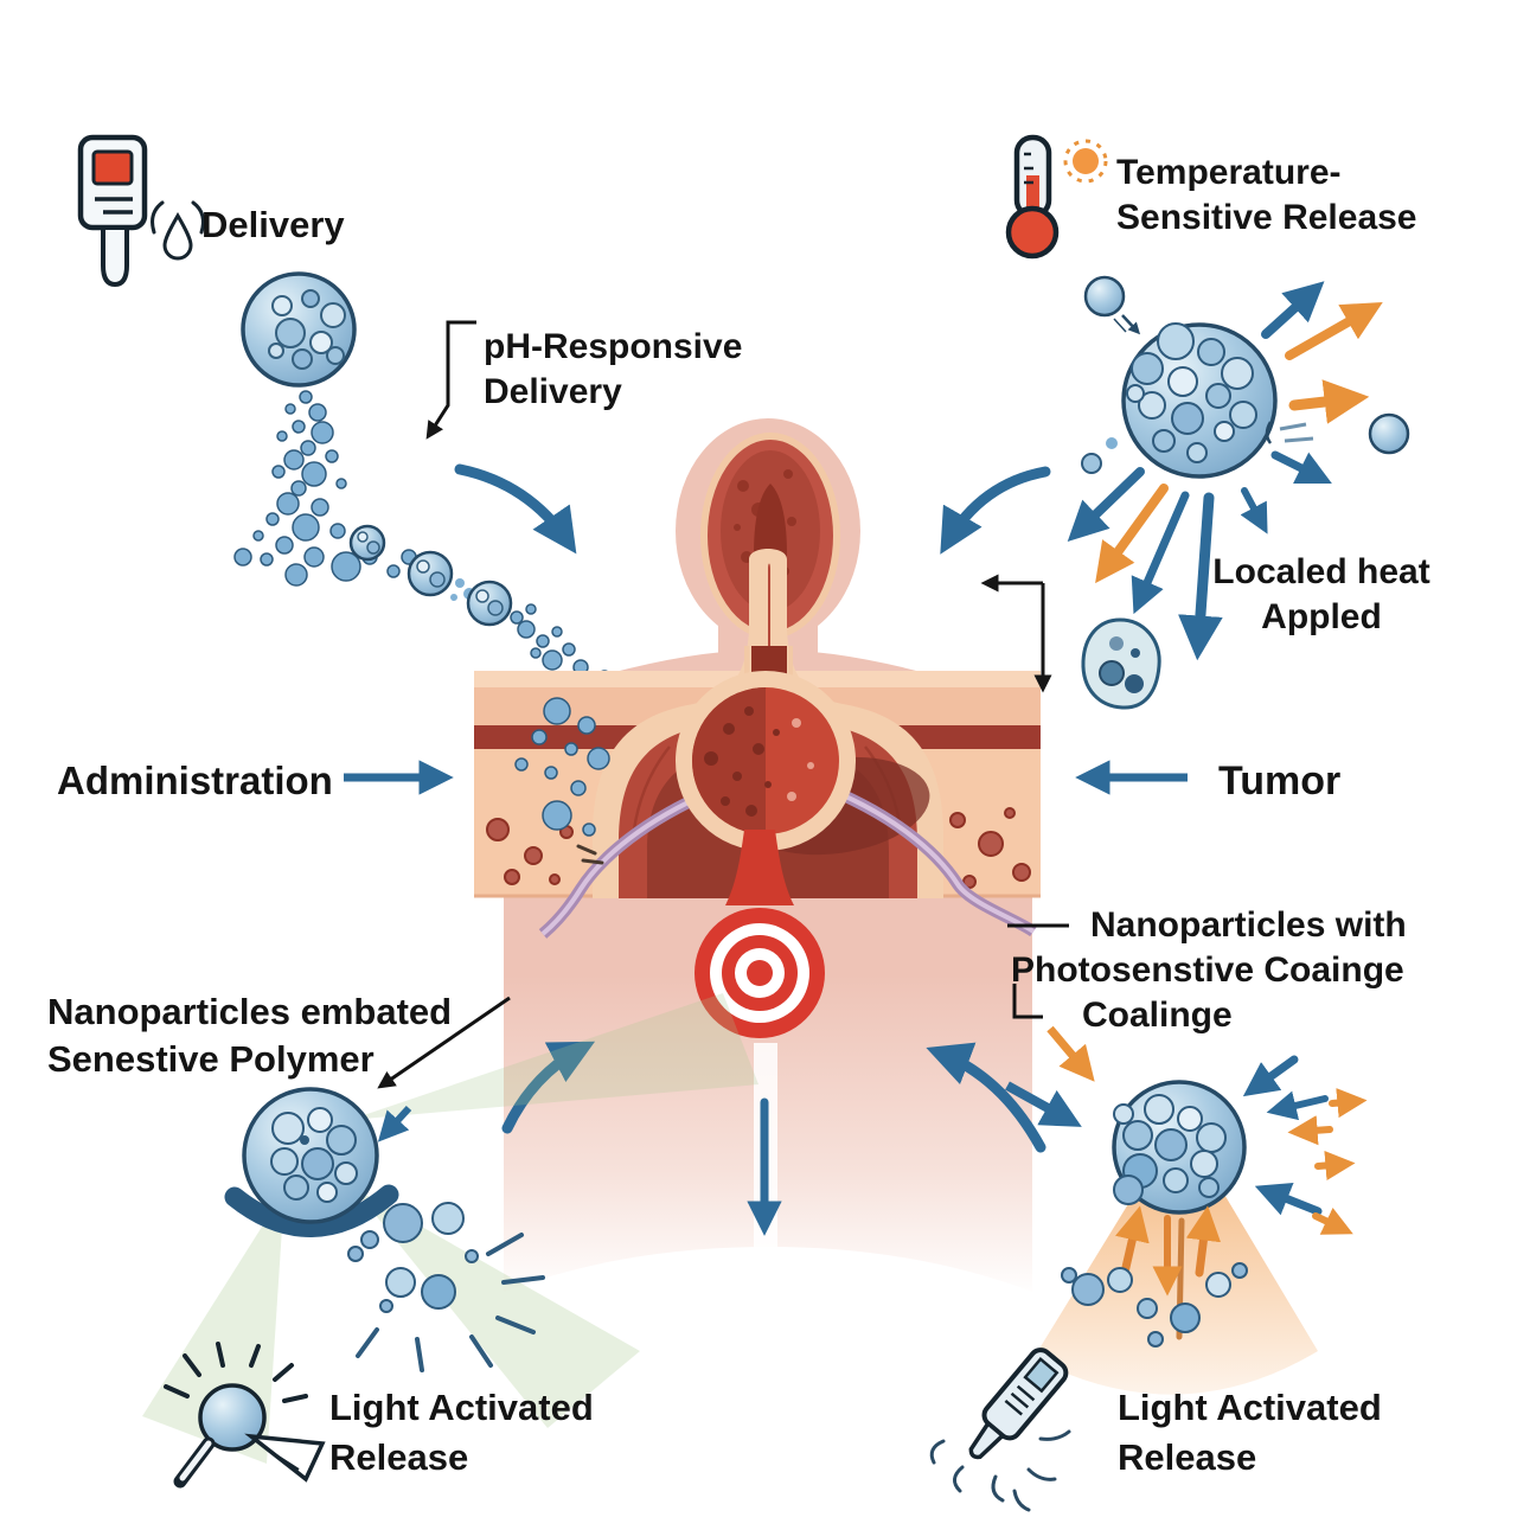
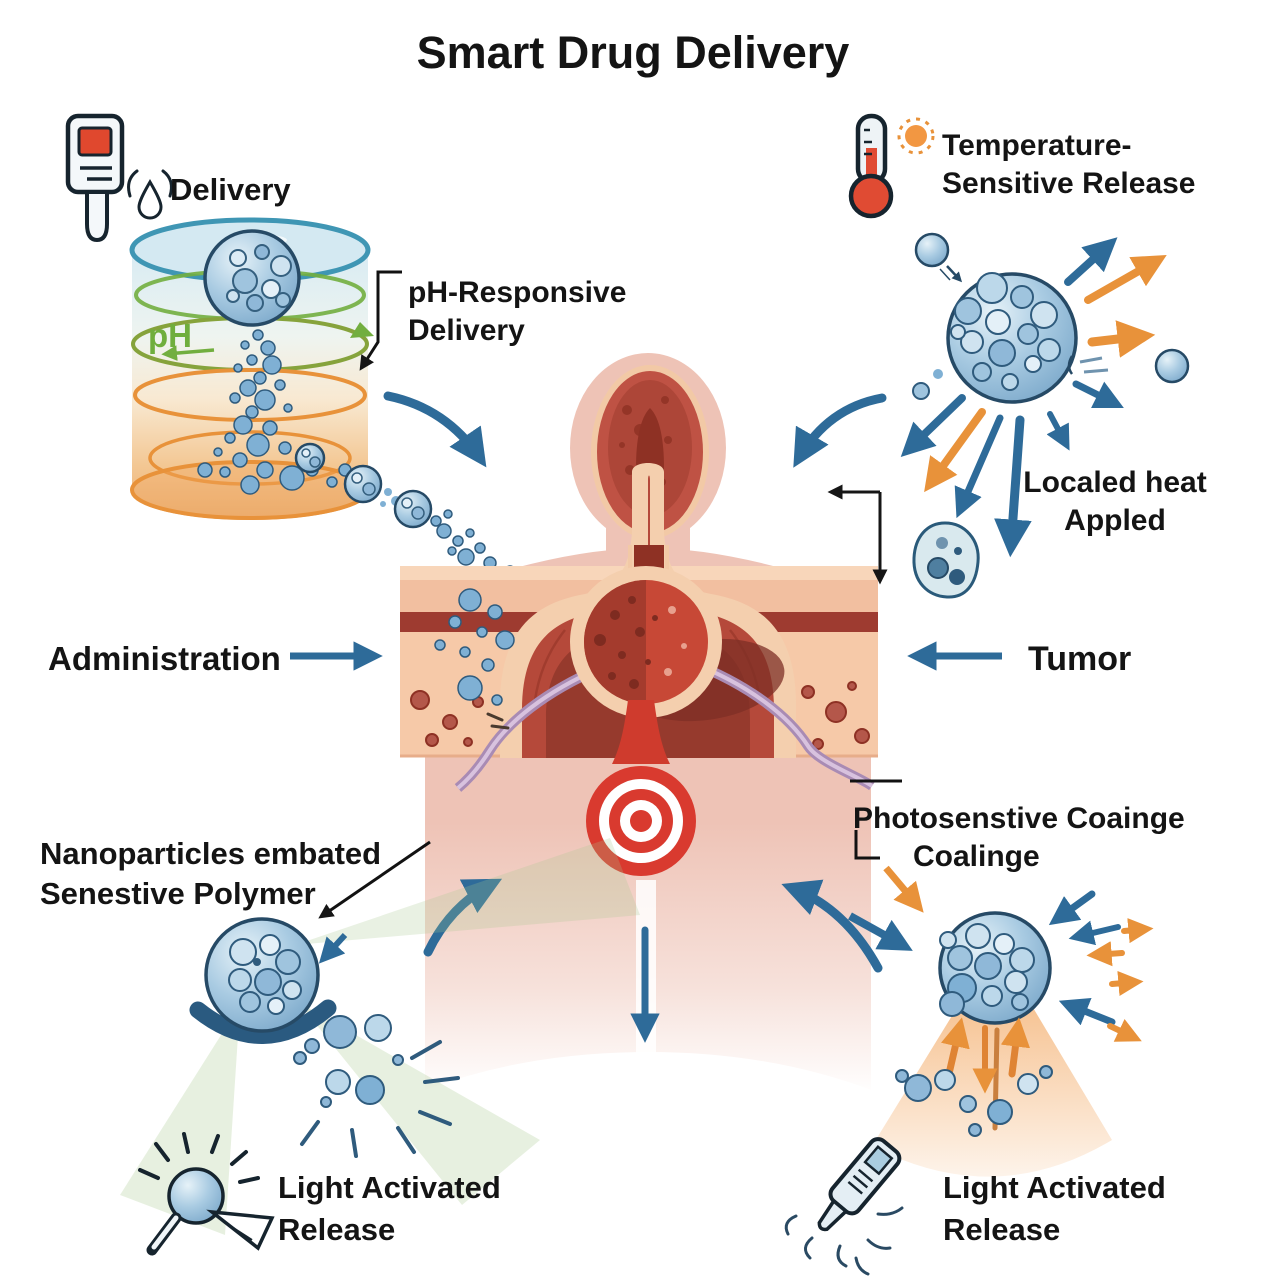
+ Smart Drug Delivery
  Delivery
+ pH
  pH-Responsive
  Delivery
  Temperature-
  Sensitive Release
  Localed heat
  Appled
  Administration
  Tumor
  Nanoparticles embated
  Senestive Polymer
  Light Activated
  Release
- Nanoparticles with
  Photosenstive Coainge
  Coalinge
  Light Activated
  Release
